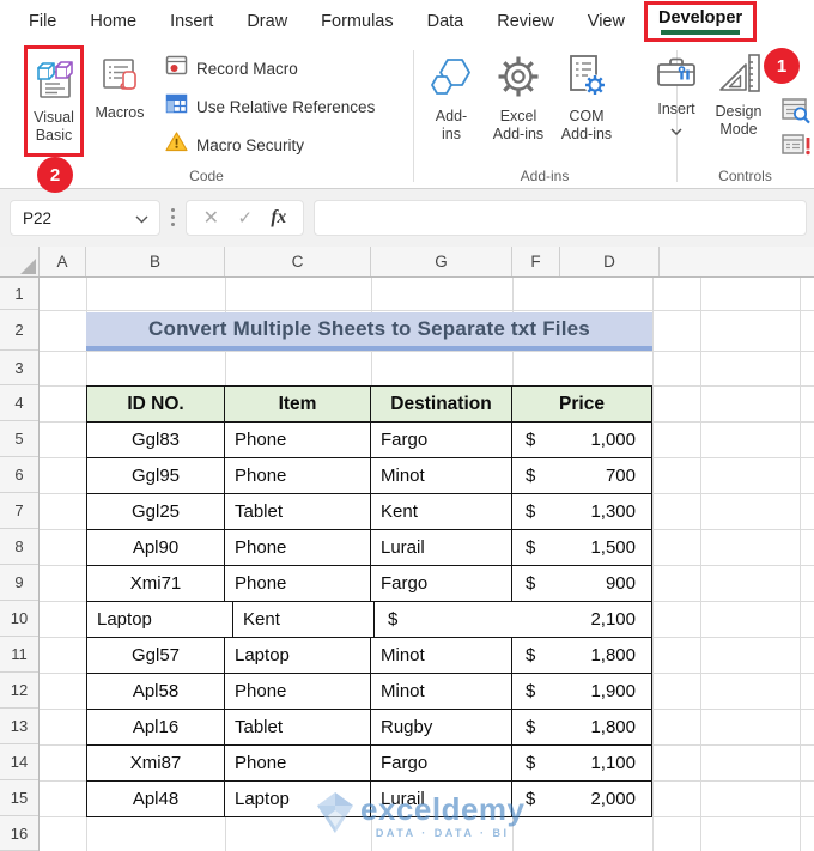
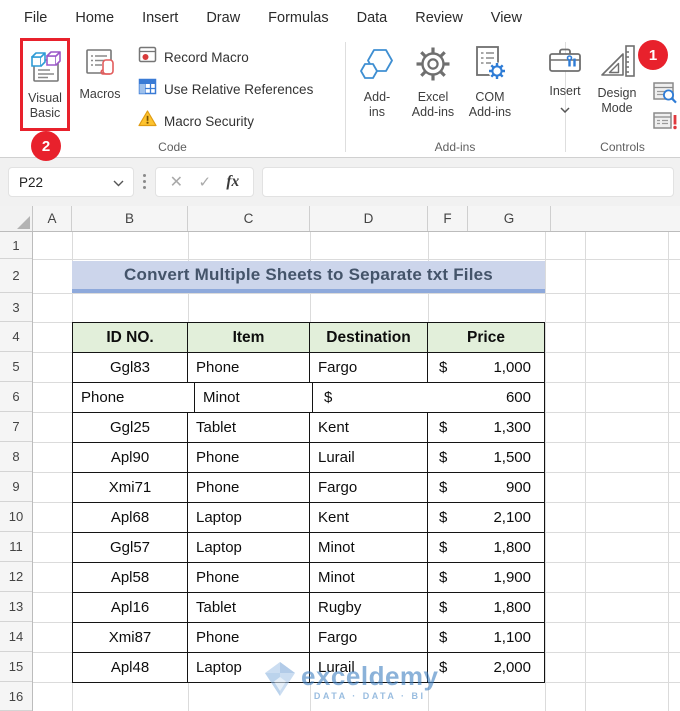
  File
  Home
  Insert
  Draw
  Formulas
  Data
  Review
  View
- Developer
  Visual
  Basic
  Macros
  Record Macro
  Use Relative References
  Macro Security
  Code
  Add-
  ins
  Excel
  Add-ins
  COM
  Add-ins
  Add-ins
  Insert
  Design
  Mode
  Controls
  1
  2
  P22
  ✕
  ✓
  fx
  A
  B
  C
- G
+ D
  F
- D
+ G
  1
  2
  3
  4
  5
  6
  7
  8
  9
  10
  11
  12
  13
  14
  15
  16
  Convert Multiple Sheets to Separate txt Files
  ID NO.
  Item
  Destination
  Price
  Ggl83
  Phone
  Fargo
  $
  1,000
- Ggl95
  Phone
  Minot
  $
- 700
+ 600
  Ggl25
  Tablet
  Kent
  $
  1,300
  Apl90
  Phone
  Lurail
  $
  1,500
  Xmi71
  Phone
  Fargo
  $
  900
+ Apl68
  Laptop
  Kent
  $
  2,100
  Ggl57
  Laptop
  Minot
  $
  1,800
  Apl58
  Phone
  Minot
  $
  1,900
  Apl16
  Tablet
  Rugby
  $
  1,800
  Xmi87
  Phone
  Fargo
  $
  1,100
  Apl48
  Laptop
  Lurail
  $
  2,000
  exceldemy
  DATA · DATA · BI
